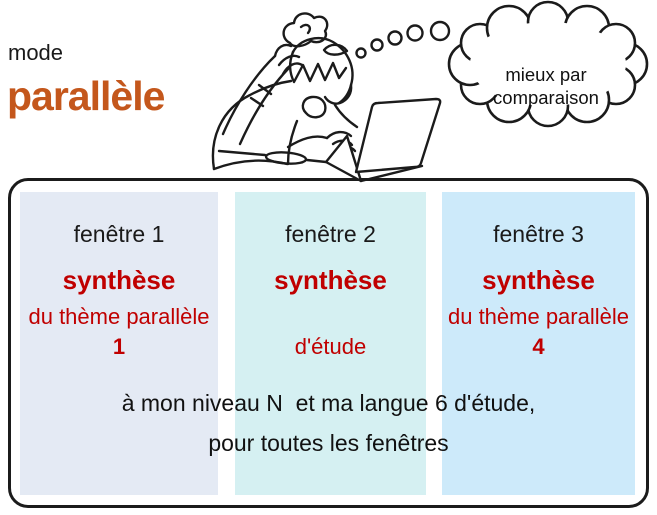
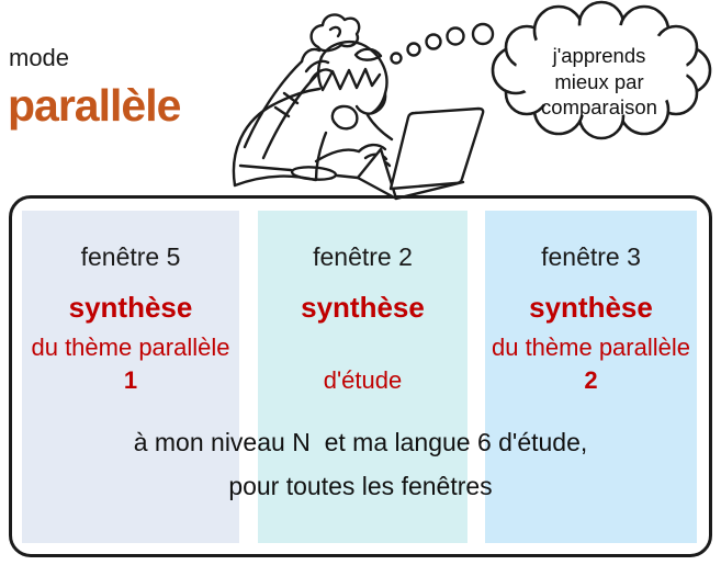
  mode
  parallèle
+ j'apprends
  mieux par
  comparaison
- fenêtre 1
+ fenêtre 5
  synthèse
  du thème parallèle
  1
  fenêtre 2
  synthèse
  d'étude
  fenêtre 3
  synthèse
  du thème parallèle
- 4
+ 2
  à mon niveau N et ma langue 6 d'étude,
  pour toutes les fenêtres
